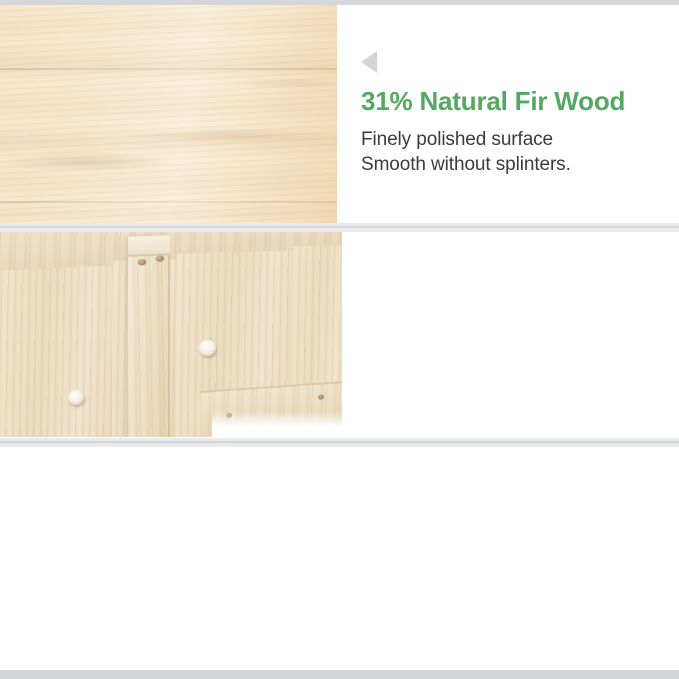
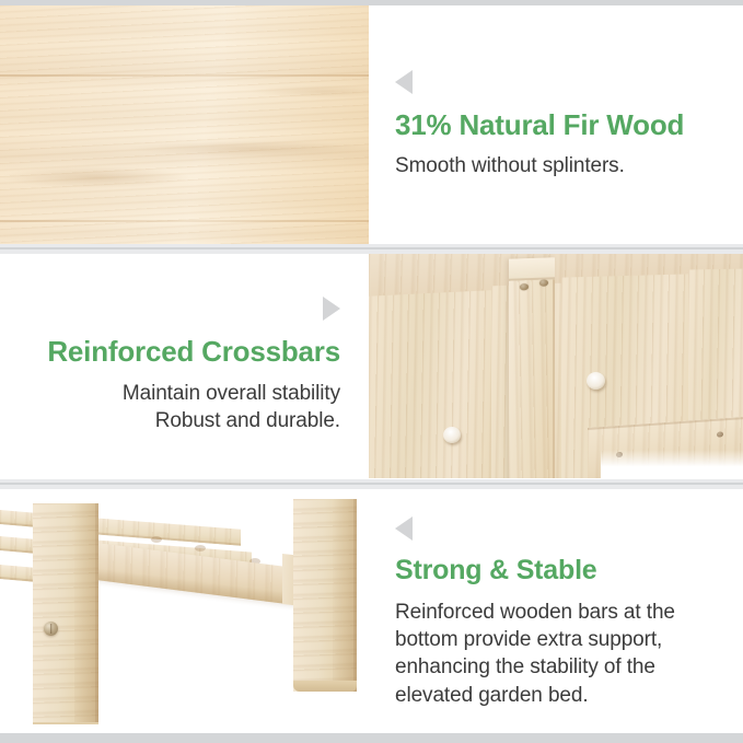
  31% Natural Fir Wood
- Finely polished surface
  Smooth without splinters.
+ Reinforced Crossbars
+ Maintain overall stability
+ Robust and durable.
+ Strong & Stable
+ Reinforced wooden bars at the bottom provide extra support, enhancing the stability of the elevated garden bed.
